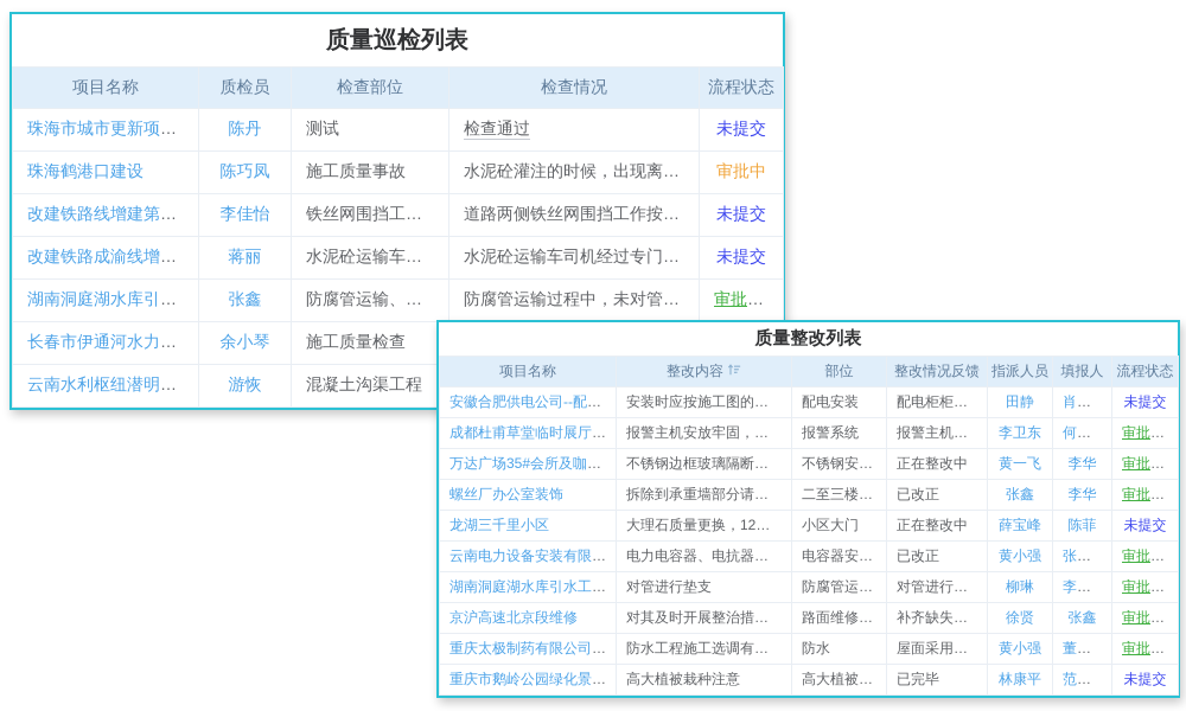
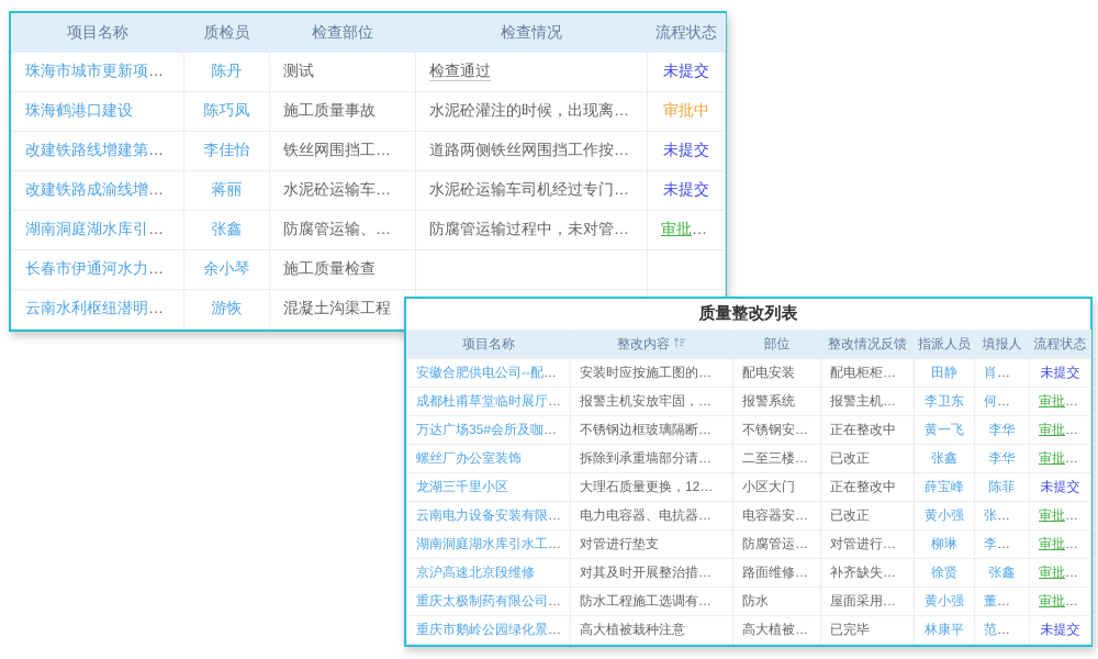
- 质量巡检列表
  项目名称	质检员	检查部位	检查情况	流程状态
  珠海市城市更新项目紫.	陈丹	测试	检查通过	未提交
  珠海鹤港口建设	陈巧凤	施工质量事故	水泥砼灌注的时候，出现离析现	审批中
  改建铁路线增建第二线.	李佳怡	铁丝网围挡工作检查	道路两侧铁丝网围挡工作按设计.	未提交
  改建铁路成渝线增建第.	蒋丽	水泥砼运输车检查	水泥砼运输车司机经过专门培训.	未提交
  湖南洞庭湖水库引水工.	张鑫	防腐管运输、布管	防腐管运输过程中，未对管进行.	审批通过
  长春市伊通河水力发电.	余小琴	施工质量检查
  云南水利枢纽潜明水库.	游恢	混凝土沟渠工程
  质量整改列表
  项目名称	整改内容	部位	整改情况反馈	指派人员	填报人	流程状态
  安徽合肥供电公司--配电设	安装时应按施工图的布置，	配电安装	配电柜柜体与.	田静	肖亚军	未提交
  成都杜甫草堂临时展厅独立	报警主机安放牢固，线缆连	报警系统	报警主机安放.	李卫东	何芷萳	审批通过
  万达广场35#会所及咖啡厅	不锈钢边框玻璃隔断安装不	不锈钢安装...	正在整改中	黄一飞	李华	审批通过
  螺丝厂办公室装饰	拆除到承重墙部分请做好加	二至三楼混...	已改正	张鑫	李华	审批通过
  龙湖三千里小区	大理石质量更换，12月31	小区大门	正在整改中	薛宝峰	陈菲	未提交
  云南电力设备安装有限公司	电力电容器、电抗器安装方	电容器安装...	已改正	黄小强	张小东	审批通过
  湖南洞庭湖水库引水工程施	对管进行垫支	防腐管运输...	对管进行垫支	柳琳	李若若	审批通过
  京沪高速北京段维修	对其及时开展整治措施，桥	路面维修检...	补齐缺失标志.	徐贤	张鑫	审批通过
  重庆太极制药有限公司亳州	防水工程施工选调有专业资	防水	屋面采用聚氨.	黄小强	董清平	审批通过
  重庆市鹅岭公园绿化景观提	高大植被栽种注意	高大植被栽种	已完毕	林康平	范思哲	未提交
